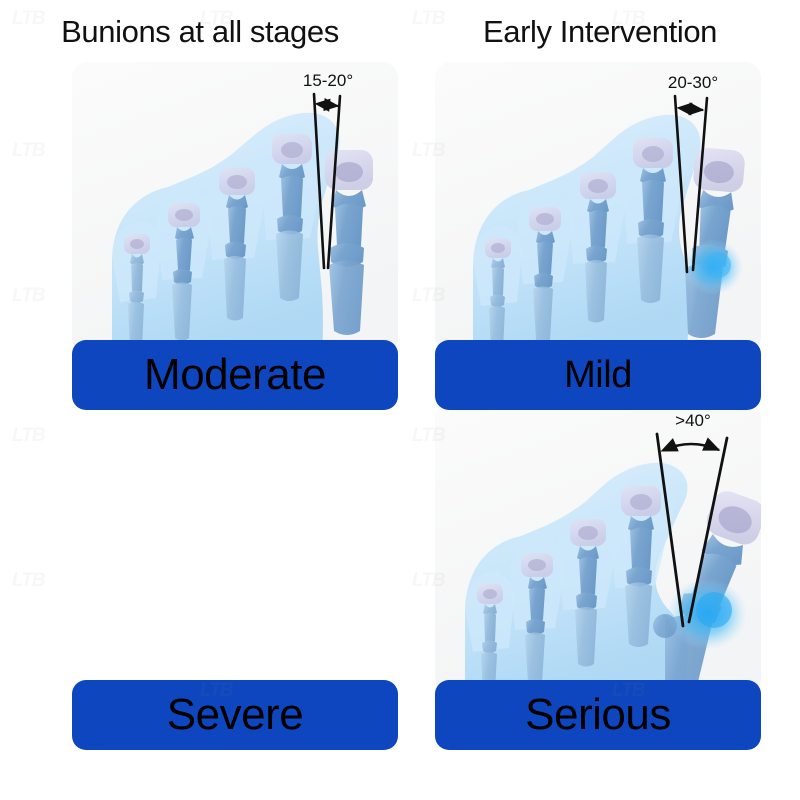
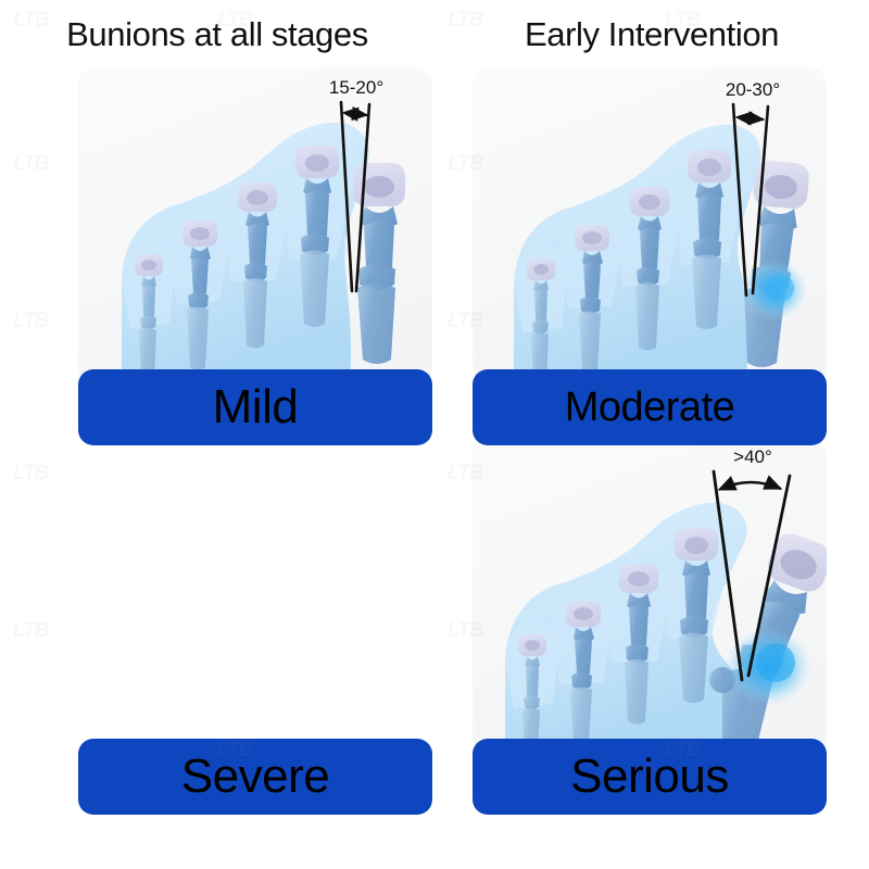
  LTB
  LTB
  Bunions at all stages
  15-20°
- Moderate
+ Mild
  Early Intervention
  20-30°
- Mild
+ Moderate
  Severe
  >40°
  Serious
